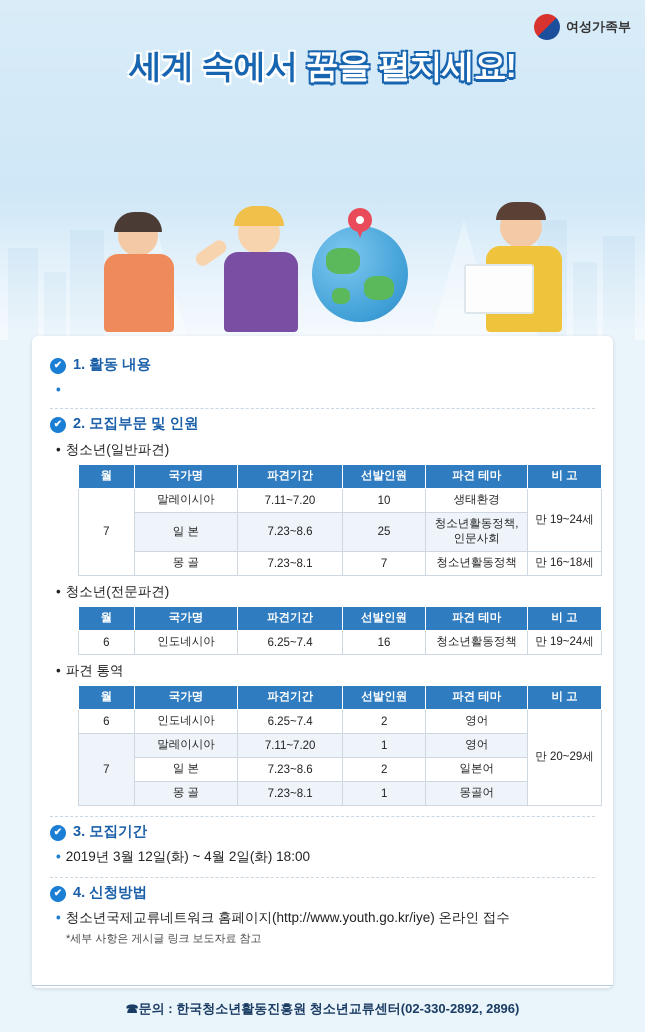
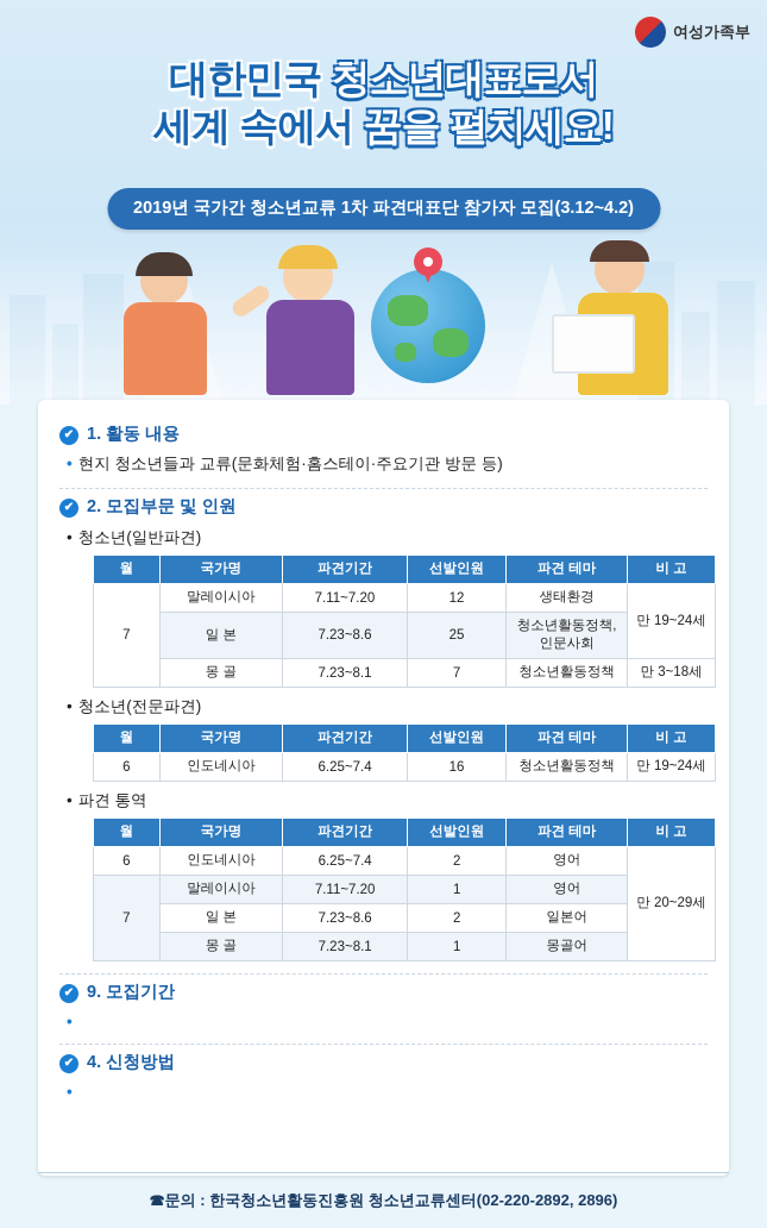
  여성가족부
+ 대한민국 청소년대표로서
  세계 속에서 꿈을 펼치세요!
+ 2019년 국가간 청소년교류 1차 파견대표단 참가자 모집(3.12~4.2)
  ✔
  1. 활동 내용
  •
+ 현지 청소년들과 교류(문화체험·홈스테이·주요기관 방문 등)
  ✔
  2. 모집부문 및 인원
  •
  청소년(일반파견)
  월	국가명	파견기간	선발인원	파견 테마	비 고
- 7	말레이시아	7.11~7.20	10	생태환경	만 19~24세
+ 7	말레이시아	7.11~7.20	12	생태환경	만 19~24세
  일 본	7.23~8.6	25	청소년활동정책, 인문사회
- 몽 골	7.23~8.1	7	청소년활동정책	만 16~18세
+ 몽 골	7.23~8.1	7	청소년활동정책	만 3~18세
  •
  청소년(전문파견)
  월	국가명	파견기간	선발인원	파견 테마	비 고
  6	인도네시아	6.25~7.4	16	청소년활동정책	만 19~24세
  •
  파견 통역
  월	국가명	파견기간	선발인원	파견 테마	비 고
  6	인도네시아	6.25~7.4	2	영어	만 20~29세
  7	말레이시아	7.11~7.20	1	영어
  일 본	7.23~8.6	2	일본어
  몽 골	7.23~8.1	1	몽골어
  ✔
- 3. 모집기간
+ 9. 모집기간
  •
- 2019년 3월 12일(화) ~ 4월 2일(화) 18:00
  ✔
  4. 신청방법
  •
- 청소년국제교류네트워크 홈페이지(http://www.youth.go.kr/iye) 온라인 접수
- *세부 사항은 게시글 링크 보도자료 참고
- ☎문의 : 한국청소년활동진흥원 청소년교류센터(02-330-2892, 2896)
+ ☎문의 : 한국청소년활동진흥원 청소년교류센터(02-220-2892, 2896)
